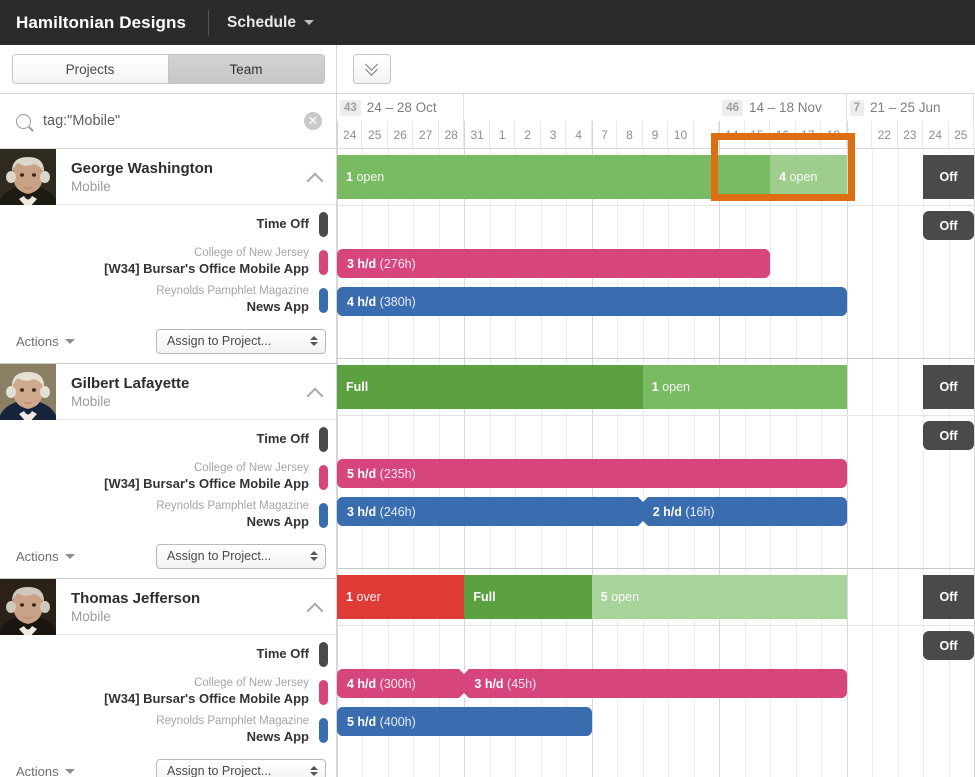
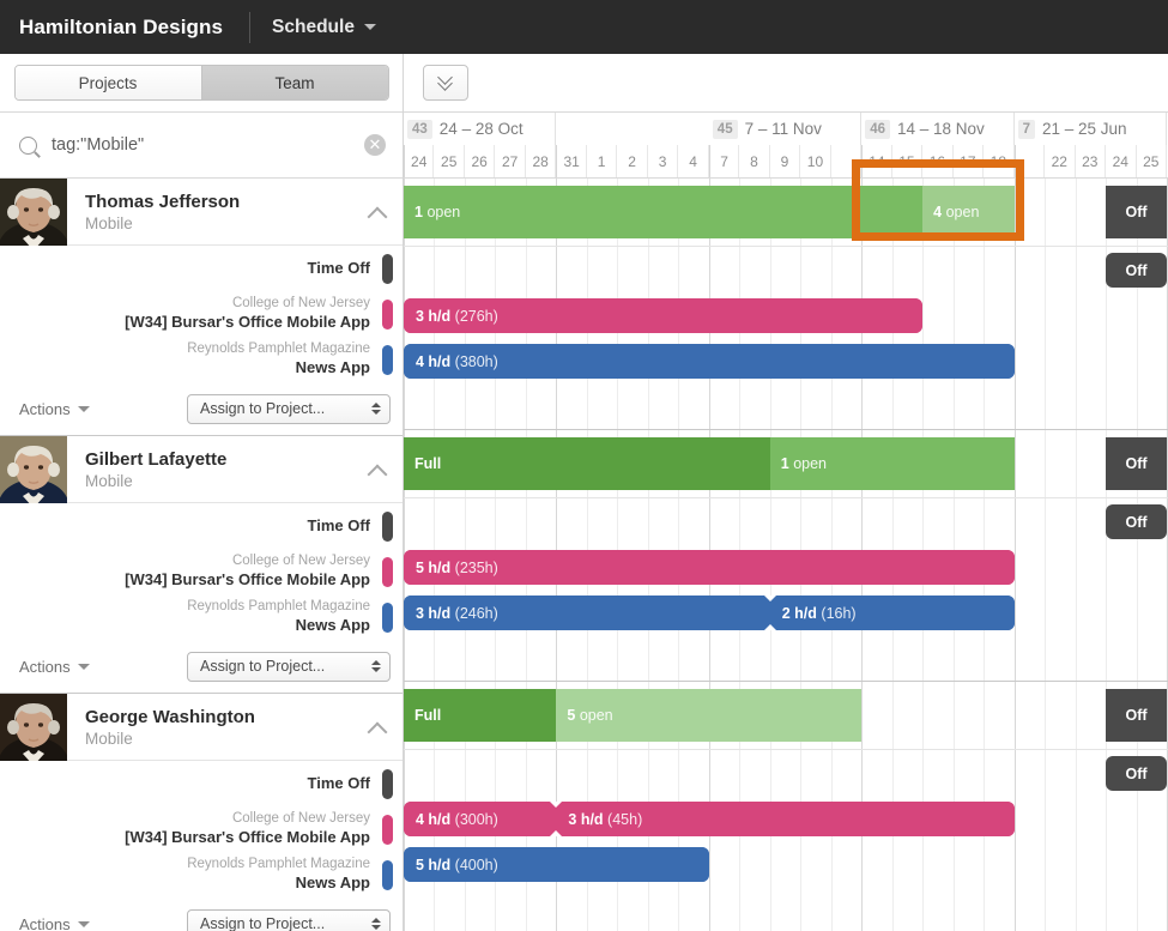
  Hamiltonian Designs
  Schedule
  Projects
  Team
  tag:"Mobile"
  ✕
- George Washington
+ Thomas Jefferson
  Mobile
  Time Off
  College of New Jersey
  [W34] Bursar's Office Mobile App
  Reynolds Pamphlet Magazine
  News App
  Actions
  Assign to Project...
  Gilbert Lafayette
  Mobile
  Time Off
  College of New Jersey
  [W34] Bursar's Office Mobile App
  Reynolds Pamphlet Magazine
  News App
  Actions
  Assign to Project...
- Thomas Jefferson
+ George Washington
  Mobile
  Time Off
  College of New Jersey
  [W34] Bursar's Office Mobile App
  Reynolds Pamphlet Magazine
  News App
  Actions
  Assign to Project...
  43
  24 – 28 Oct
+ 45
+ 7 – 11 Nov
  46
  14 – 18 Nov
  7
  21 – 25 Jun
  24
  25
  26
  27
  28
  31
  1
  2
  3
  4
  7
  8
  9
  10
  14
  15
  16
  17
  18
  22
  23
  24
  25
  1 open
  4 open
  Off
  Off
  3 h/d (276h)
  4 h/d (380h)
  Full
  1 open
  Off
  Off
  5 h/d (235h)
  3 h/d (246h)
  2 h/d (16h)
- 1 over
  Full
  5 open
  Off
  Off
  4 h/d (300h)
  3 h/d (45h)
  5 h/d (400h)
